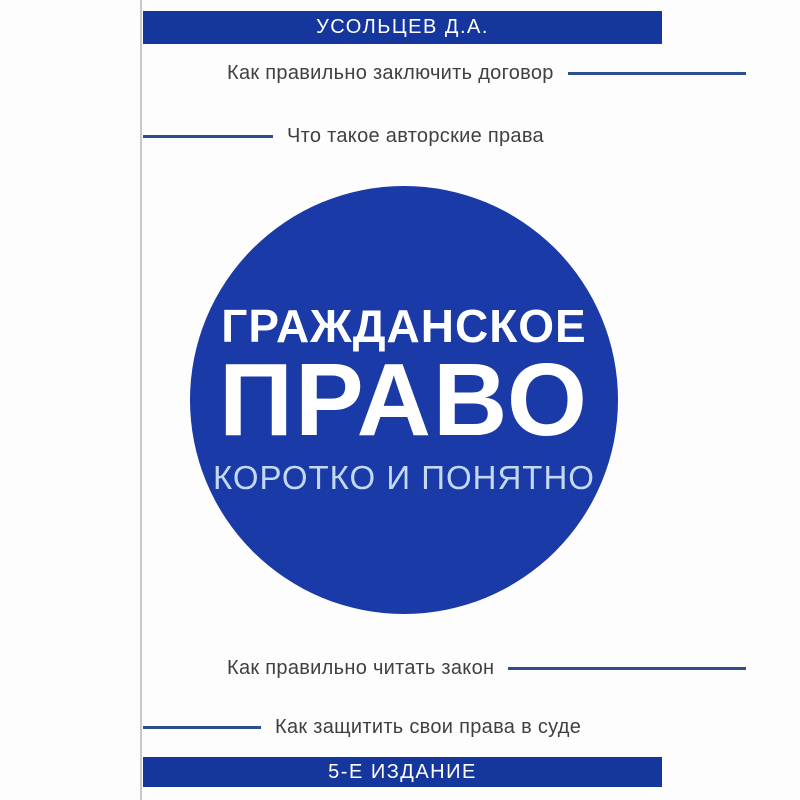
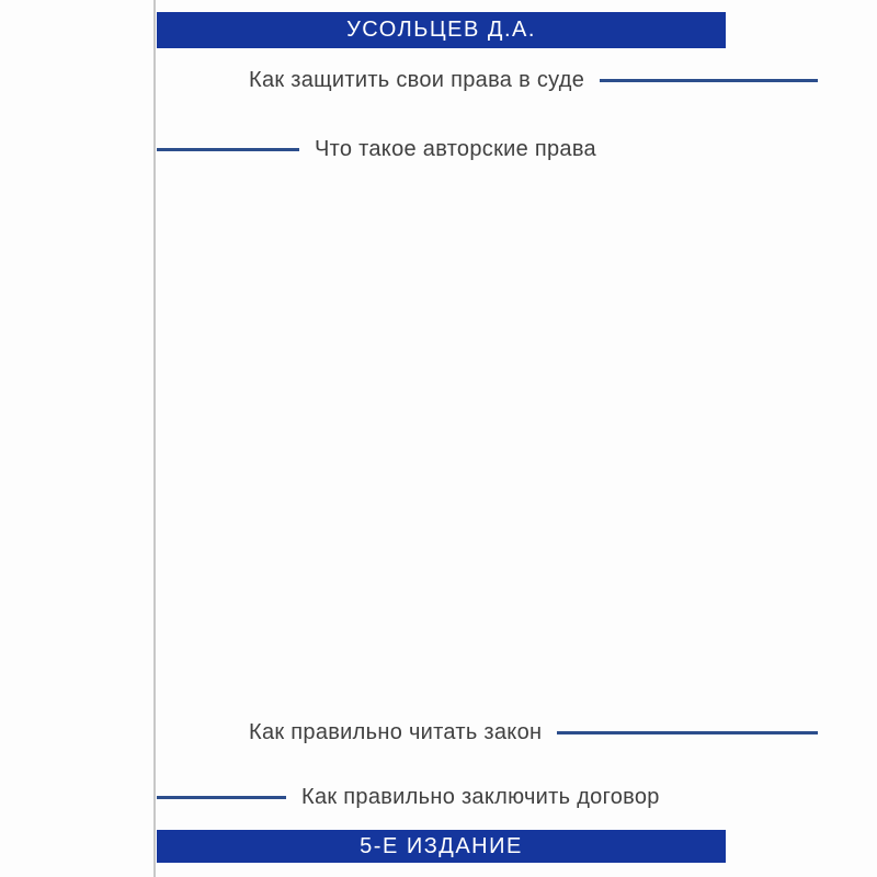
  УСОЛЬЦЕВ Д.А.
- Как правильно заключить договор
+ Как защитить свои права в суде
  Что такое авторские права
- ГРАЖДАНСКОЕ
- ПРАВО
- КОРОТКО И ПОНЯТНО
  Как правильно читать закон
- Как защитить свои права в суде
+ Как правильно заключить договор
  5-Е ИЗДАНИЕ
